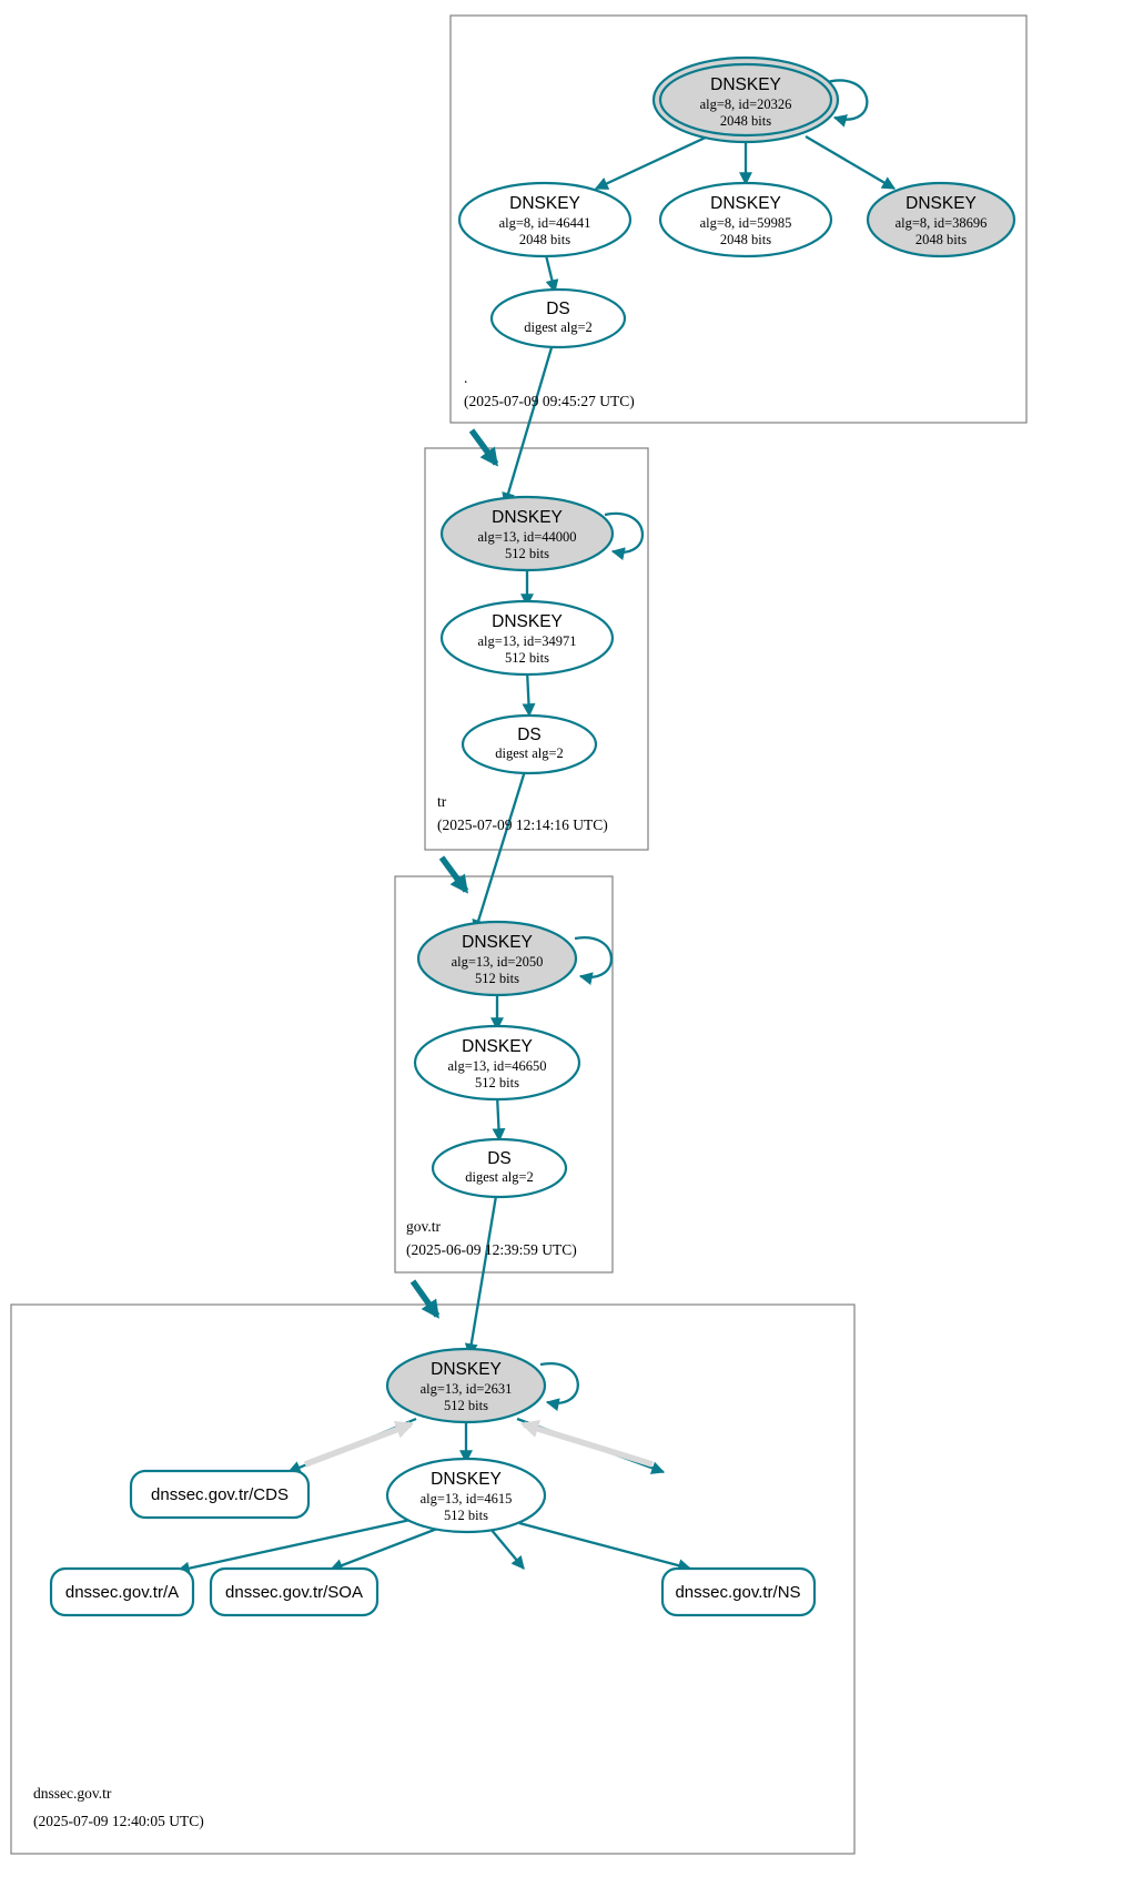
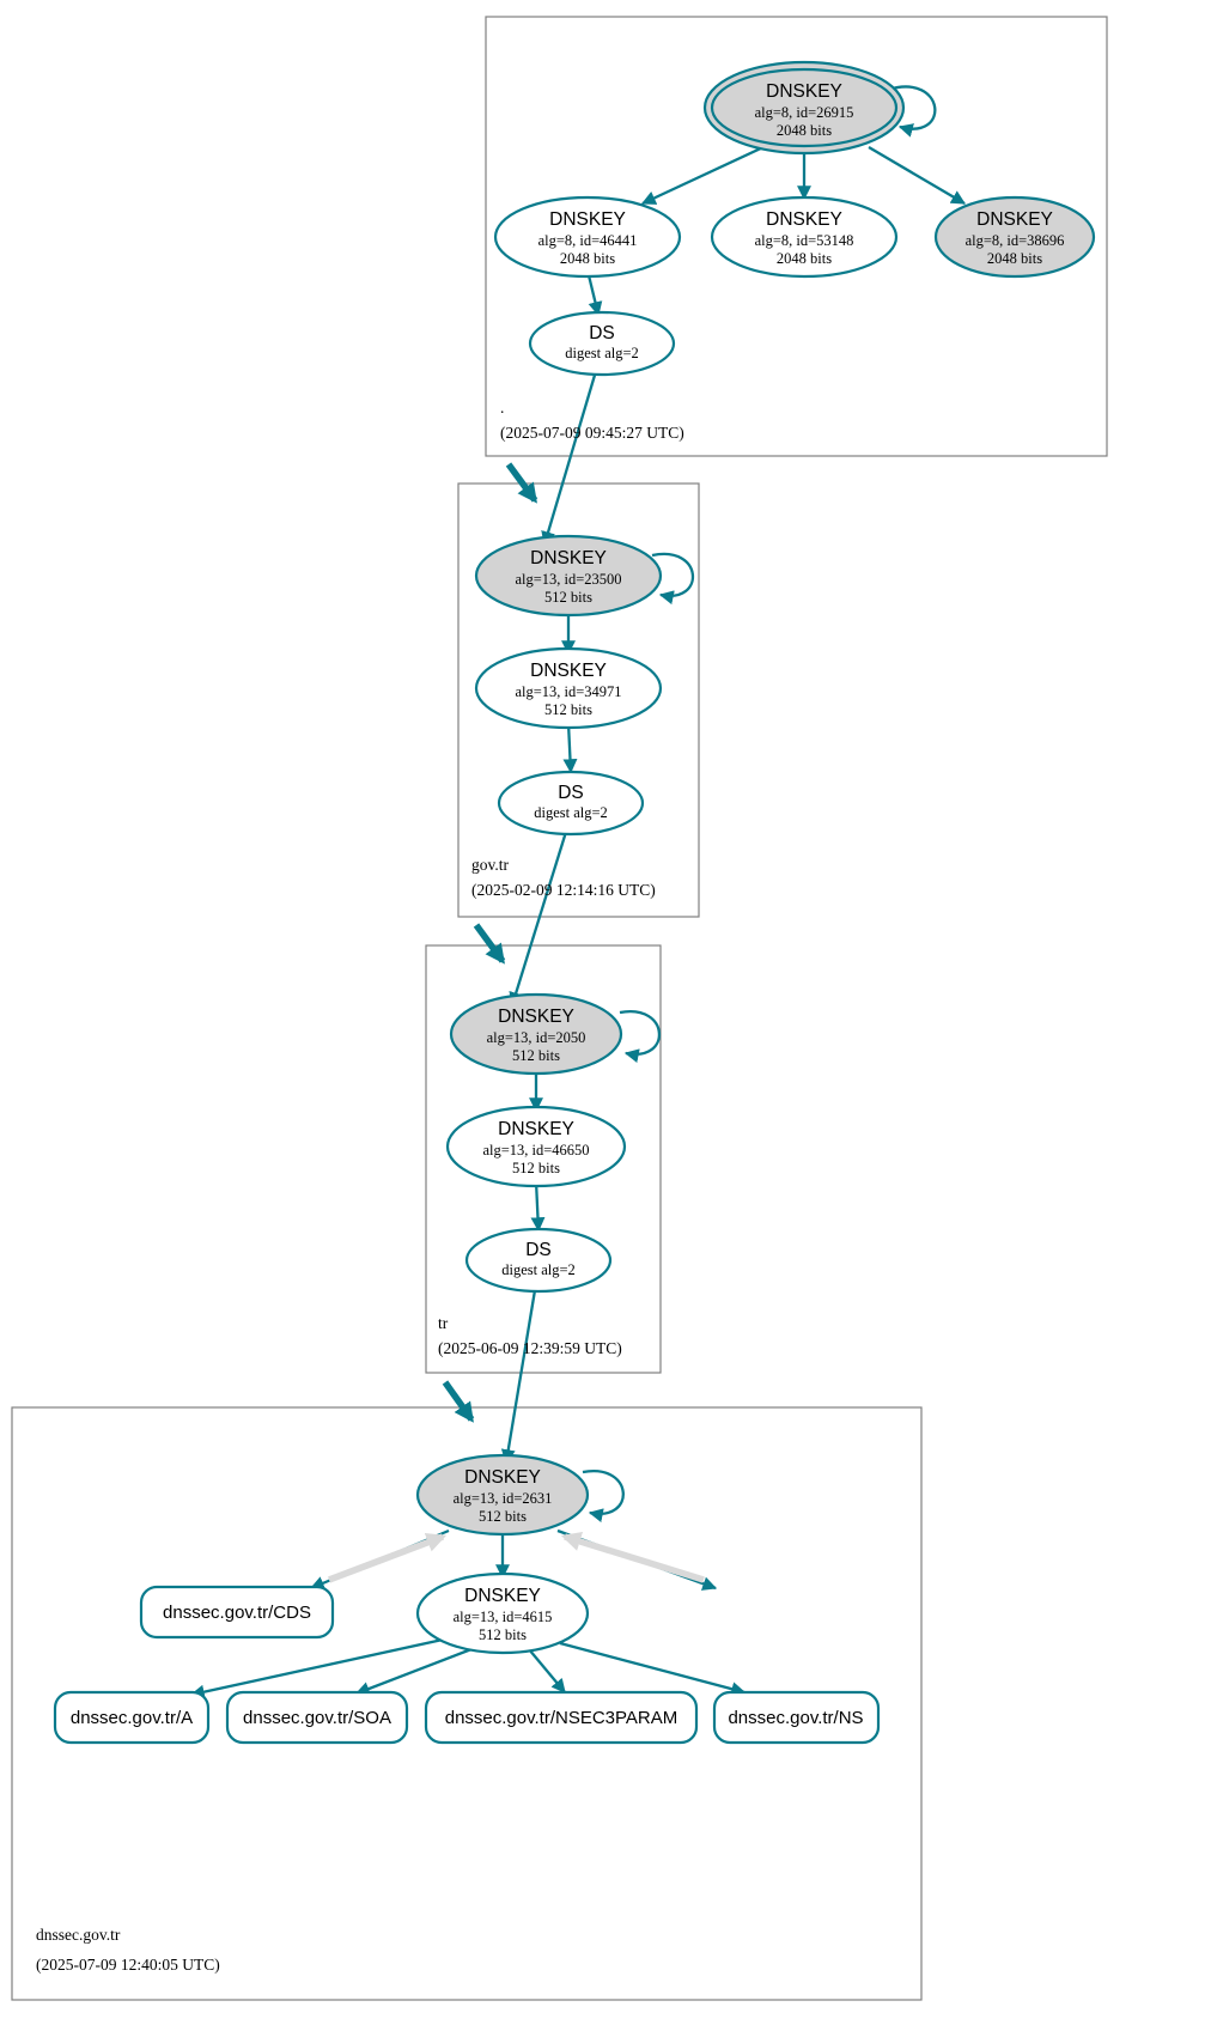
  DNSKEY
- alg=8, id=20326
+ alg=8, id=26915
  2048 bits
  DNSKEY
  alg=8, id=46441
  2048 bits
  DNSKEY
- alg=8, id=59985
+ alg=8, id=53148
  2048 bits
  DNSKEY
  alg=8, id=38696
  2048 bits
  DS
  digest alg=2
  .
  (2025-07-09 09:45:27 UTC)
  DNSKEY
- alg=13, id=44000
+ alg=13, id=23500
  512 bits
  DNSKEY
  alg=13, id=34971
  512 bits
  DS
  digest alg=2
- tr
+ gov.tr
- (2025-07-09 12:14:16 UTC)
+ (2025-02-09 12:14:16 UTC)
  DNSKEY
  alg=13, id=2050
  512 bits
  DNSKEY
  alg=13, id=46650
  512 bits
  DS
  digest alg=2
- gov.tr
+ tr
  (2025-06-09 12:39:59 UTC)
  DNSKEY
  alg=13, id=2631
  512 bits
  DNSKEY
  alg=13, id=4615
  512 bits
  dnssec.gov.tr/CDS
  dnssec.gov.tr/A
  dnssec.gov.tr/SOA
+ dnssec.gov.tr/NSEC3PARAM
  dnssec.gov.tr/NS
  dnssec.gov.tr
  (2025-07-09 12:40:05 UTC)
